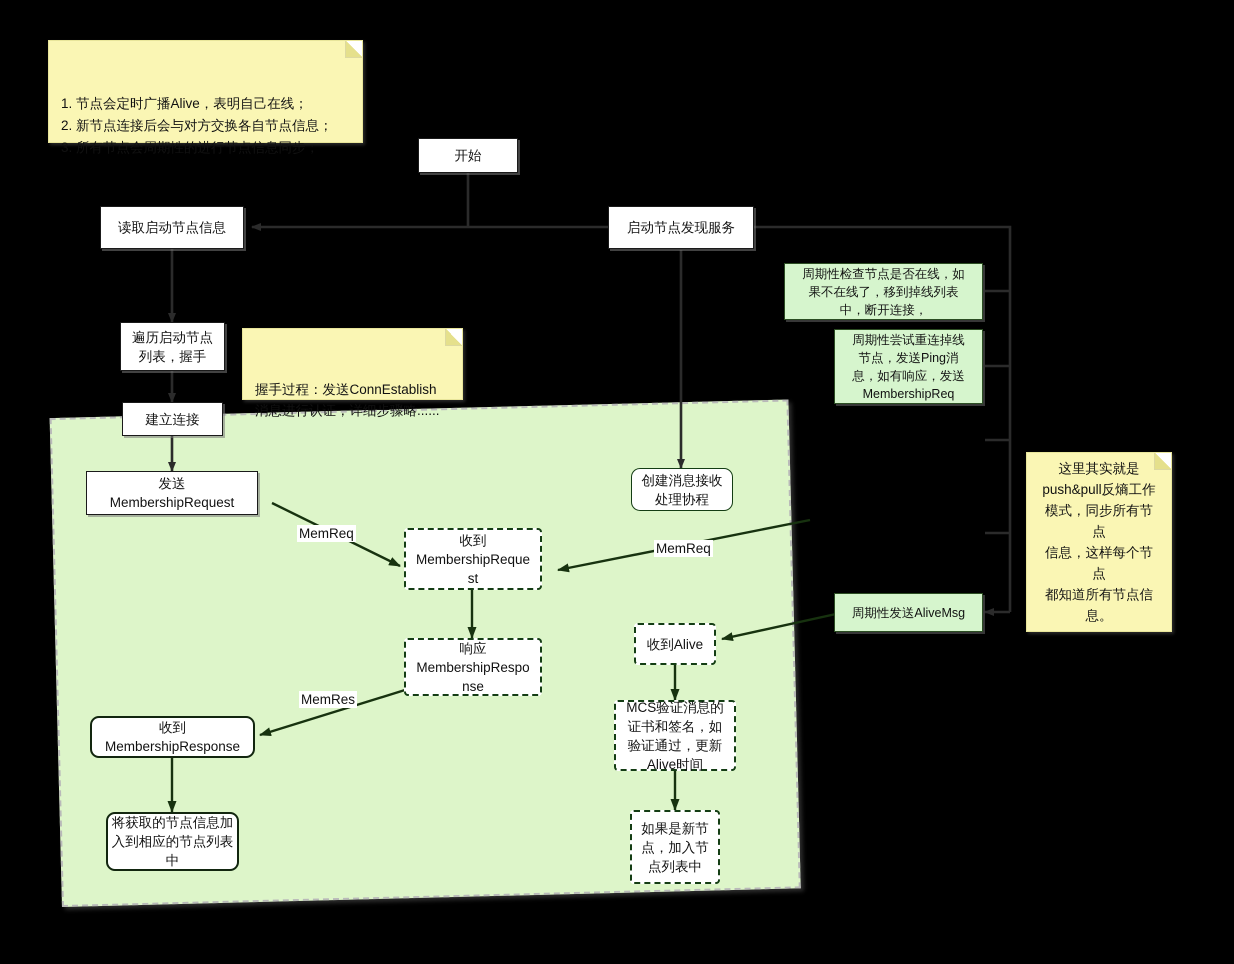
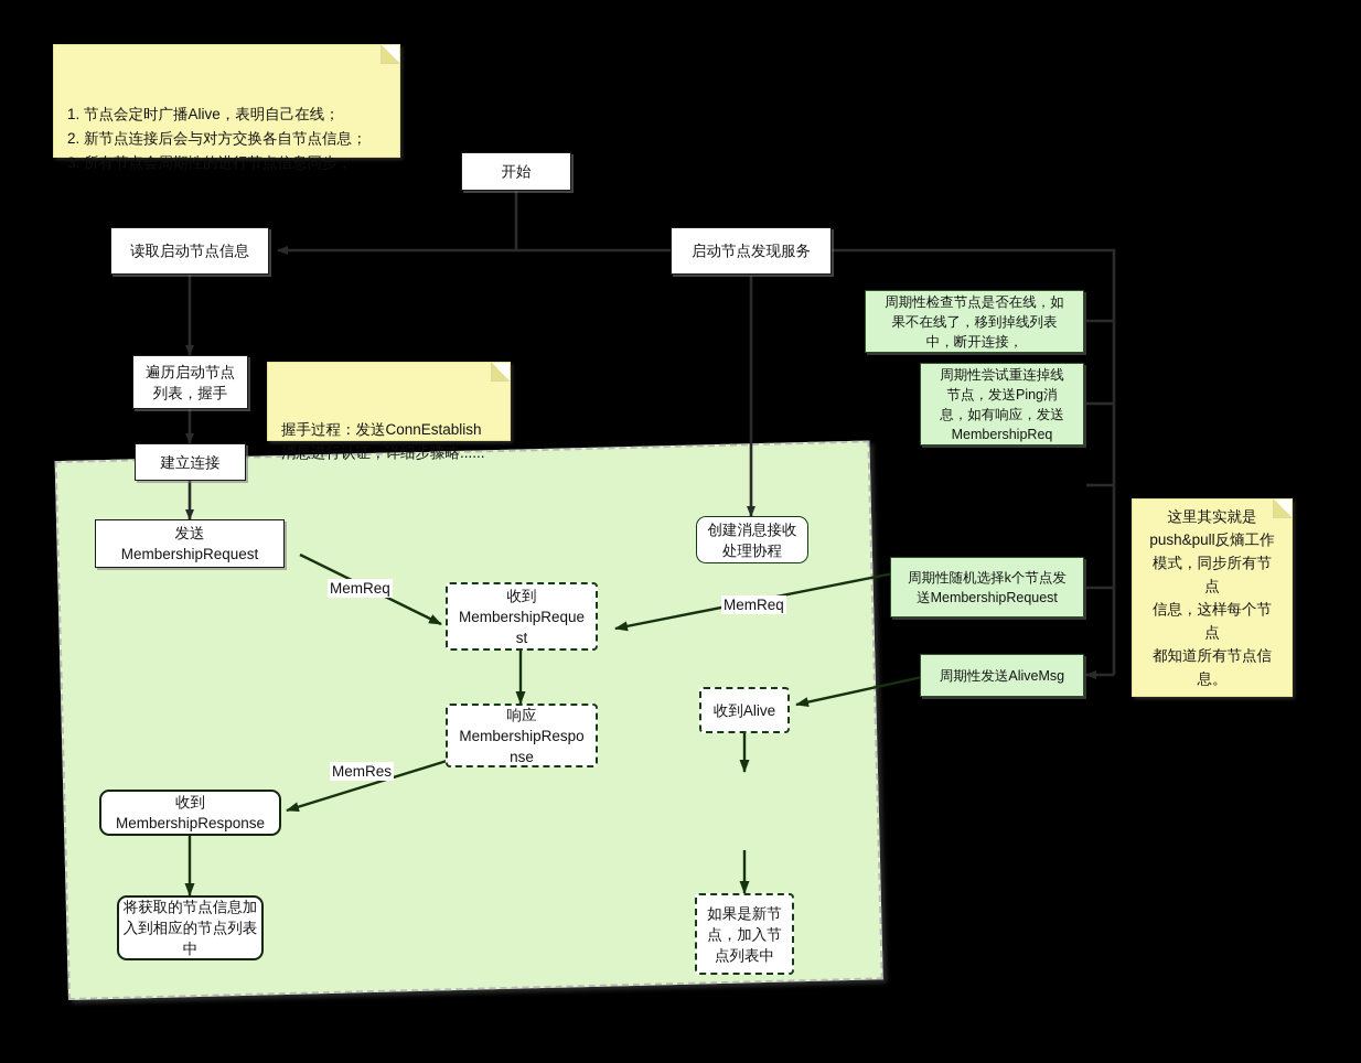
  1. 节点会定时广播Alive，表明自己在线；
  2. 新节点连接后会与对方交换各自节点信息；
  3. 所有节点会周期性的进行节点信息同步；
  开始
  读取启动节点信息
  启动节点发现服务
  遍历启动节点
  列表，握手
  握手过程：发送ConnEstablish
  消息进行认证，详细步骤略......
  建立连接
  发送
  MembershipRequest
  创建消息接收
  处理协程
  周期性检查节点是否在线，如
  果不在线了，移到掉线列表
  中，断开连接，
  周期性尝试重连掉线
  节点，发送Ping消
  息，如有响应，发送
  MembershipReq
+ 周期性随机选择k个节点发
+ 送MembershipRequest
  周期性发送AliveMsg
  这里其实就是
  push&pull反熵工作
  模式，同步所有节点
  信息，这样每个节点
  都知道所有节点信
  息。
  收到
  MembershipReque
  st
  响应
  MembershipRespo
  nse
  收到
  MembershipResponse
  将获取的节点信息加
  入到相应的节点列表
  中
  收到Alive
- MCS验证消息的
- 证书和签名，如
- 验证通过，更新
- Alive时间
  如果是新节
  点，加入节
  点列表中
  MemReq
  MemReq
  MemRes
